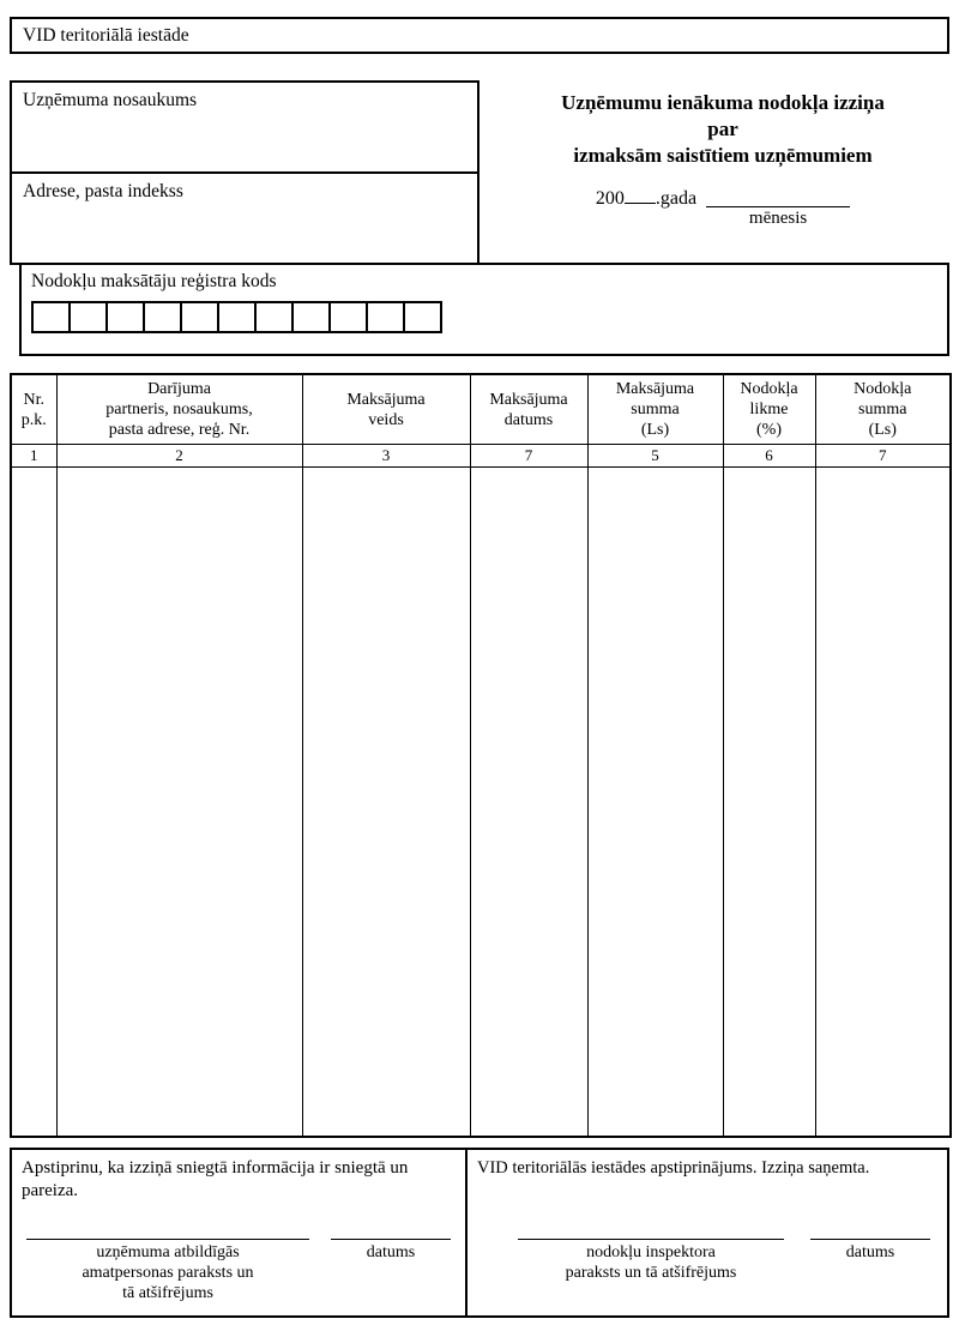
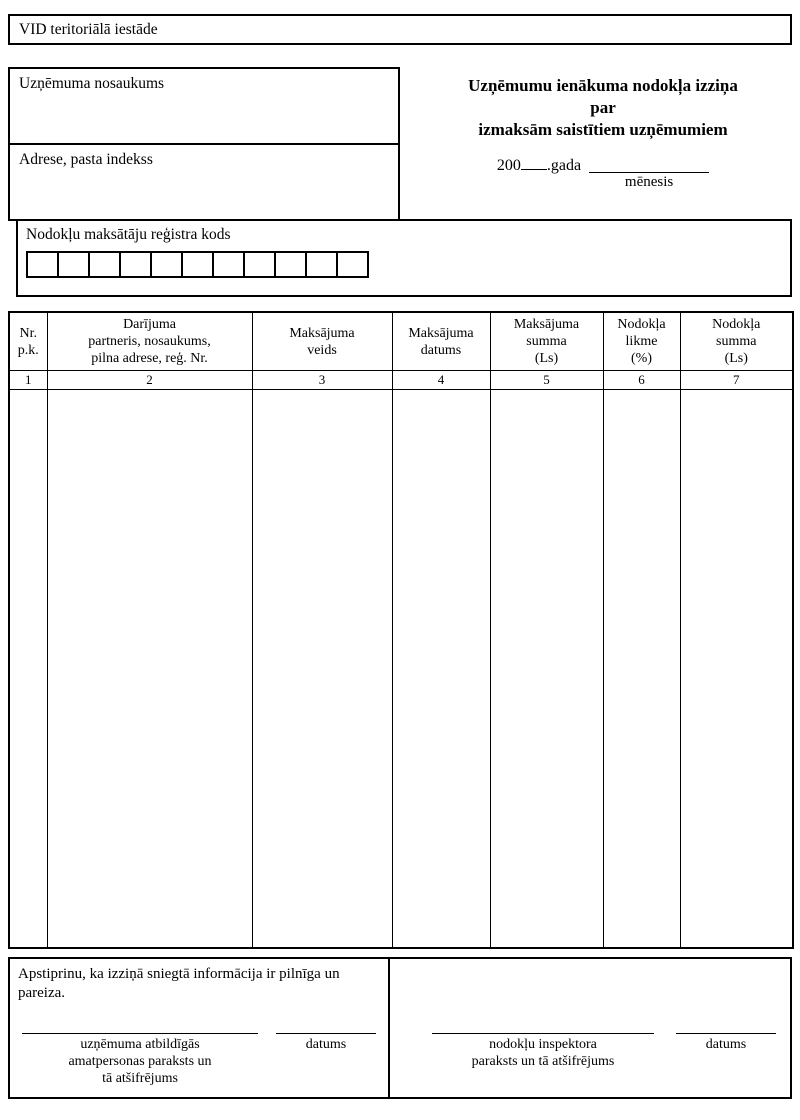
  VID teritoriālā iestāde
  Uzņēmuma nosaukums
  Adrese, pasta indekss
  Uzņēmumu ienākuma nodokļa izziņa
  par
  izmaksām saistītiem uzņēmumiem
  200 .gada
  mēnesis
  Nodokļu maksātāju reģistra kods
- Nr. p.k.	Darījuma partneris, nosaukums, pasta adrese, reģ. Nr.	Maksājuma veids	Maksājuma datums	Maksājuma summa (Ls)	Nodokļa likme (%)	Nodokļa summa (Ls)
+ Nr. p.k.	Darījuma partneris, nosaukums, pilna adrese, reģ. Nr.	Maksājuma veids	Maksājuma datums	Maksājuma summa (Ls)	Nodokļa likme (%)	Nodokļa summa (Ls)
- 1	2	3	7	5	6	7
+ 1	2	3	4	5	6	7
- Apstiprinu, ka izziņā sniegtā informācija ir sniegtā un pareiza.
+ Apstiprinu, ka izziņā sniegtā informācija ir pilnīga un pareiza.
  uzņēmuma atbildīgās
  amatpersonas paraksts un
  tā atšifrējums
  datums
- VID teritoriālās iestādes apstiprinājums. Izziņa saņemta.
  nodokļu inspektora
  paraksts un tā atšifrējums
  datums
